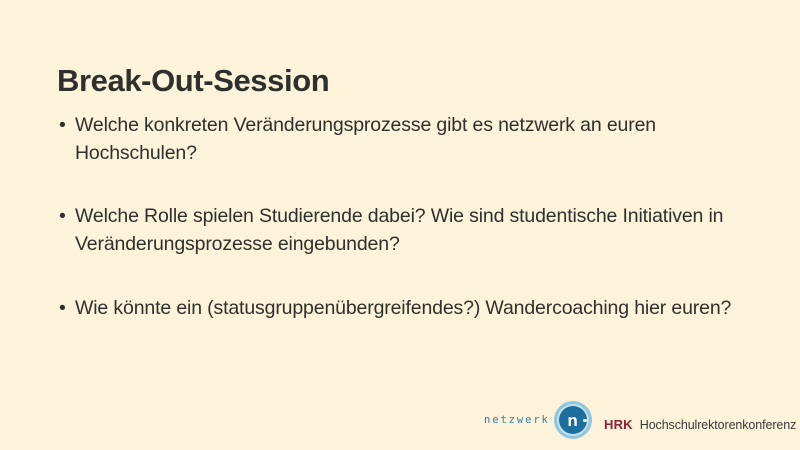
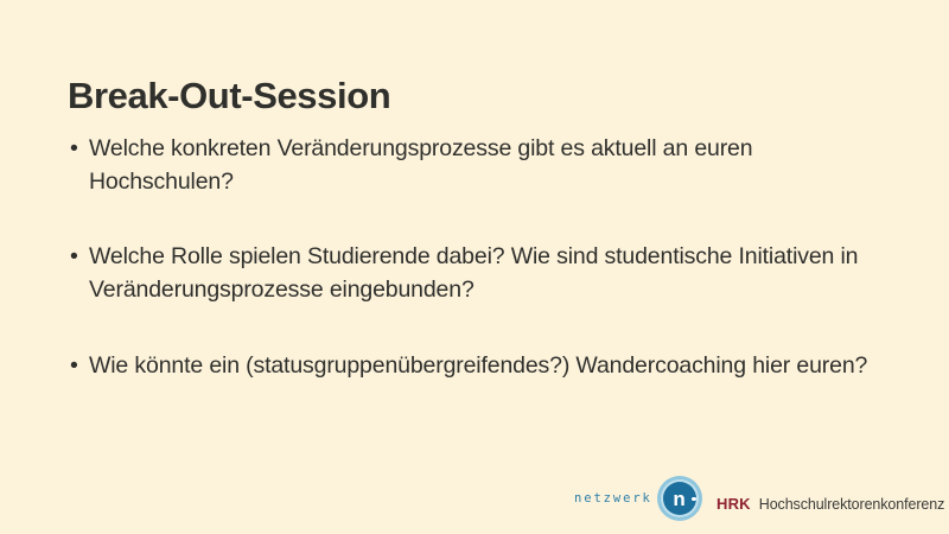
  Break-Out-Session
  •
- Welche konkreten Veränderungsprozesse gibt es netzwerk an euren Hochschulen?
+ Welche konkreten Veränderungsprozesse gibt es aktuell an euren Hochschulen?
  •
  Welche Rolle spielen Studierende dabei? Wie sind studentische Initiativen in Veränderungsprozesse eingebunden?
  •
  Wie könnte ein (statusgruppenübergreifendes?) Wandercoaching hier euren?
  netzwerk
  n
  HRK
  Hochschulrektorenkonferenz
